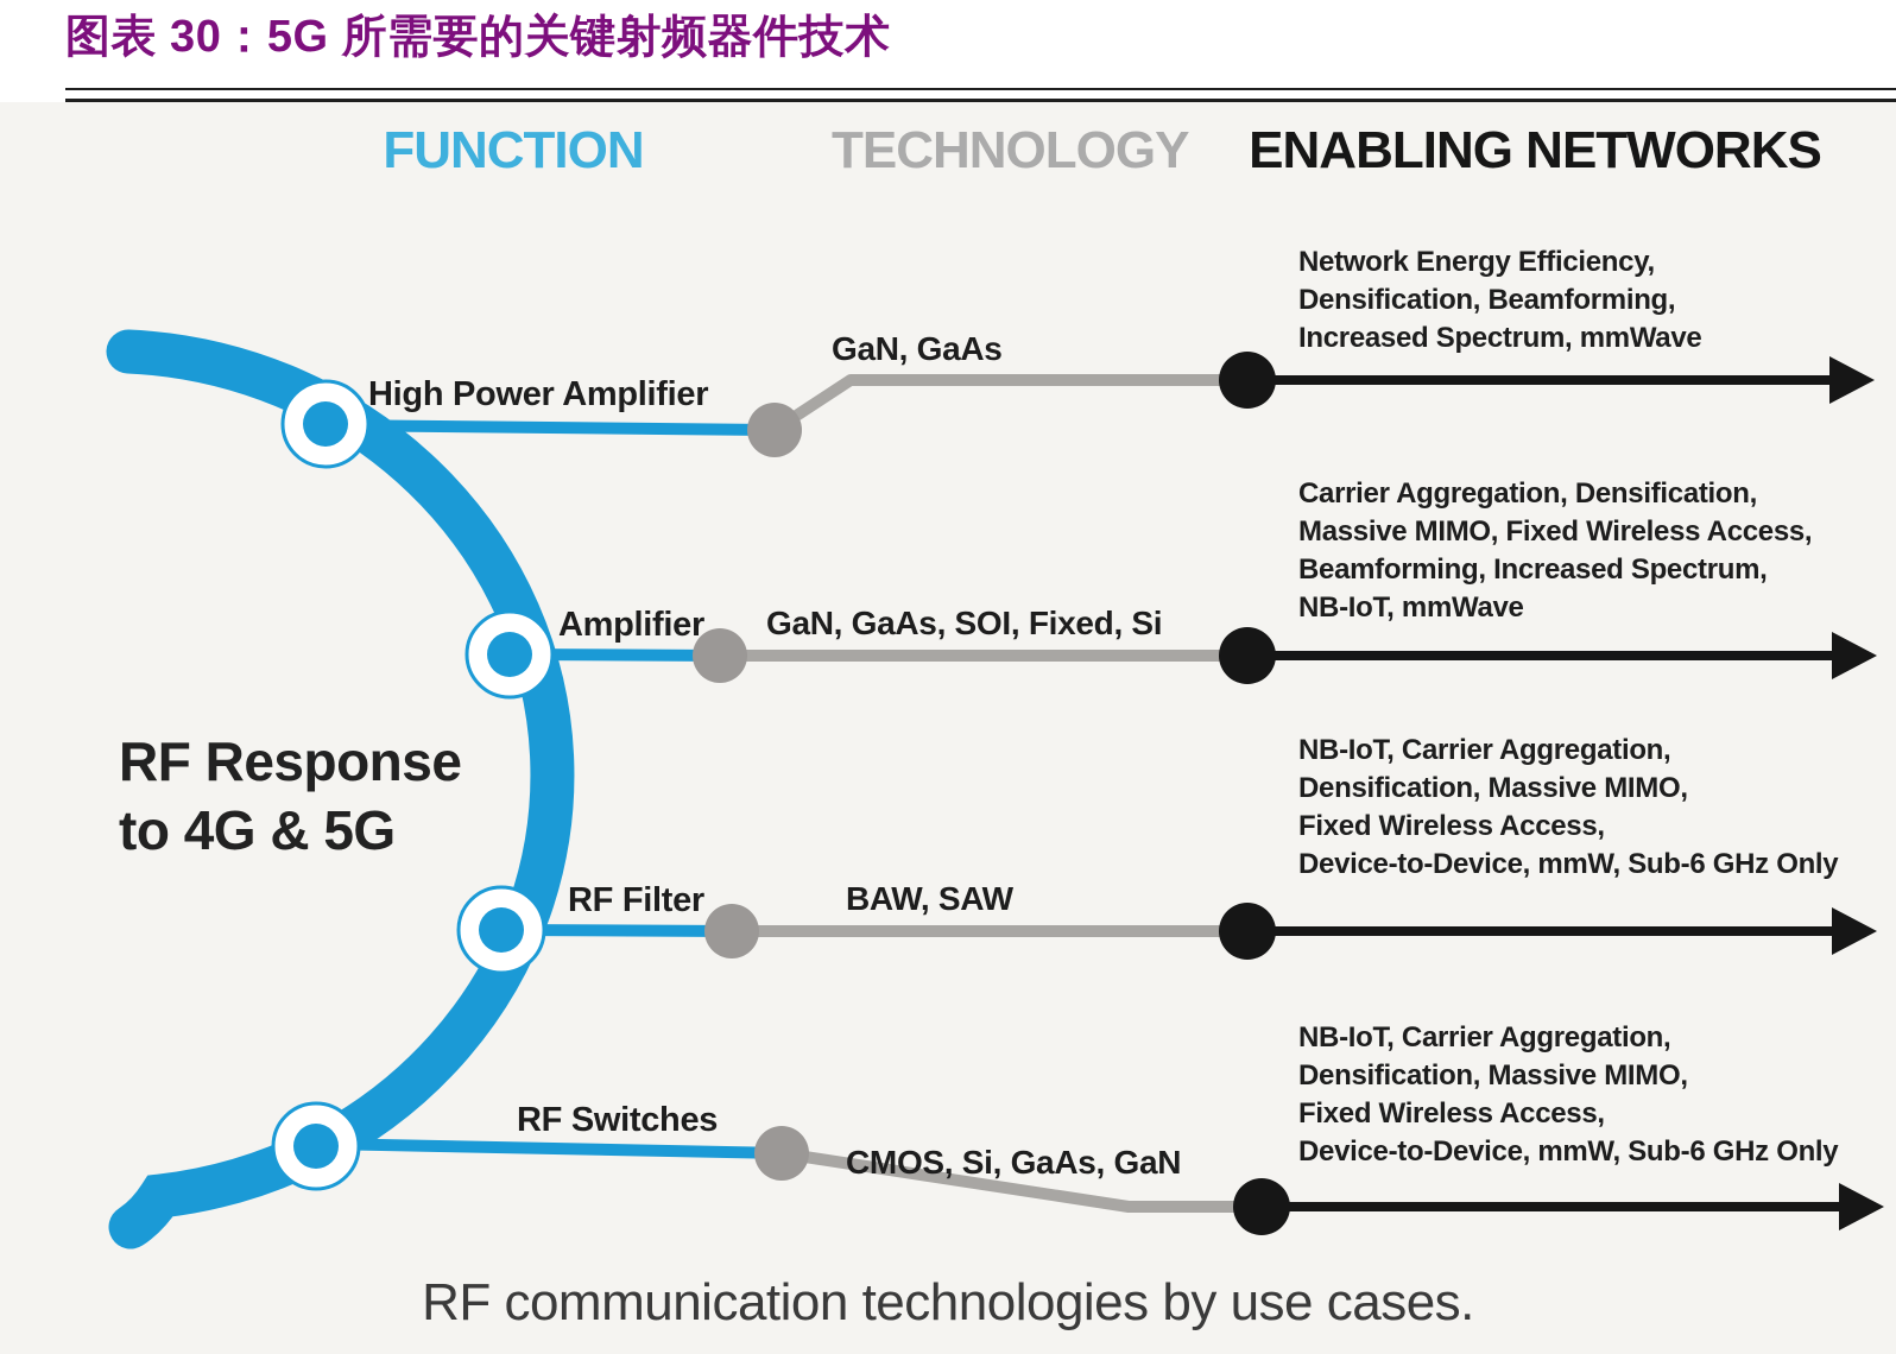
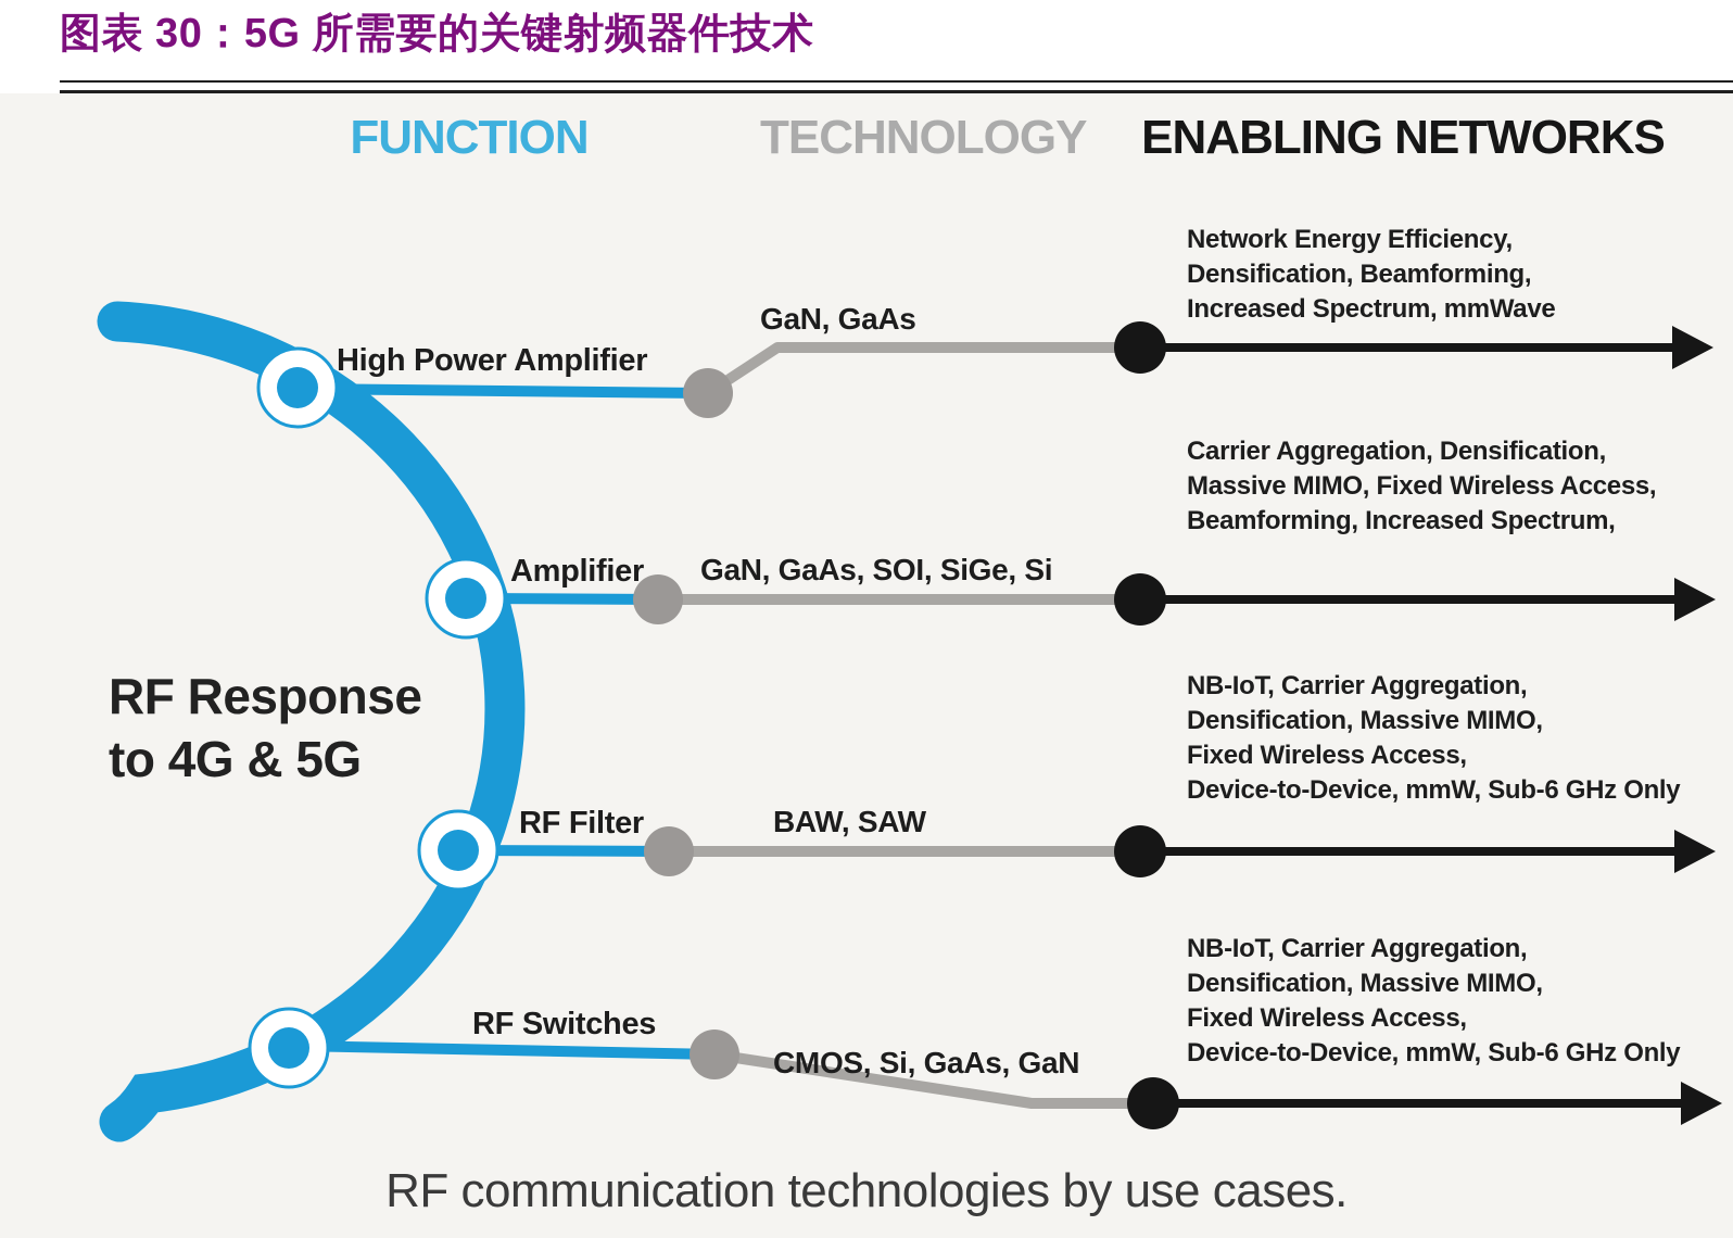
  图表 30：5G 所需要的关键射频器件技术
  FUNCTION
  TECHNOLOGY
  ENABLING NETWORKS
  RF Response
  to 4G & 5G
  High Power Amplifier
  Amplifier
  RF Filter
  RF Switches
  GaN, GaAs
- GaN, GaAs, SOI, Fixed, Si
+ GaN, GaAs, SOI, SiGe, Si
  BAW, SAW
  CMOS, Si, GaAs, GaN
  Network Energy Efficiency,
  Densification, Beamforming,
  Increased Spectrum, mmWave
  Carrier Aggregation, Densification,
  Massive MIMO, Fixed Wireless Access,
  Beamforming, Increased Spectrum,
- NB-IoT, mmWave
  NB-IoT, Carrier Aggregation,
  Densification, Massive MIMO,
  Fixed Wireless Access,
  Device-to-Device, mmW, Sub-6 GHz Only
  NB-IoT, Carrier Aggregation,
  Densification, Massive MIMO,
  Fixed Wireless Access,
  Device-to-Device, mmW, Sub-6 GHz Only
  RF communication technologies by use cases.
